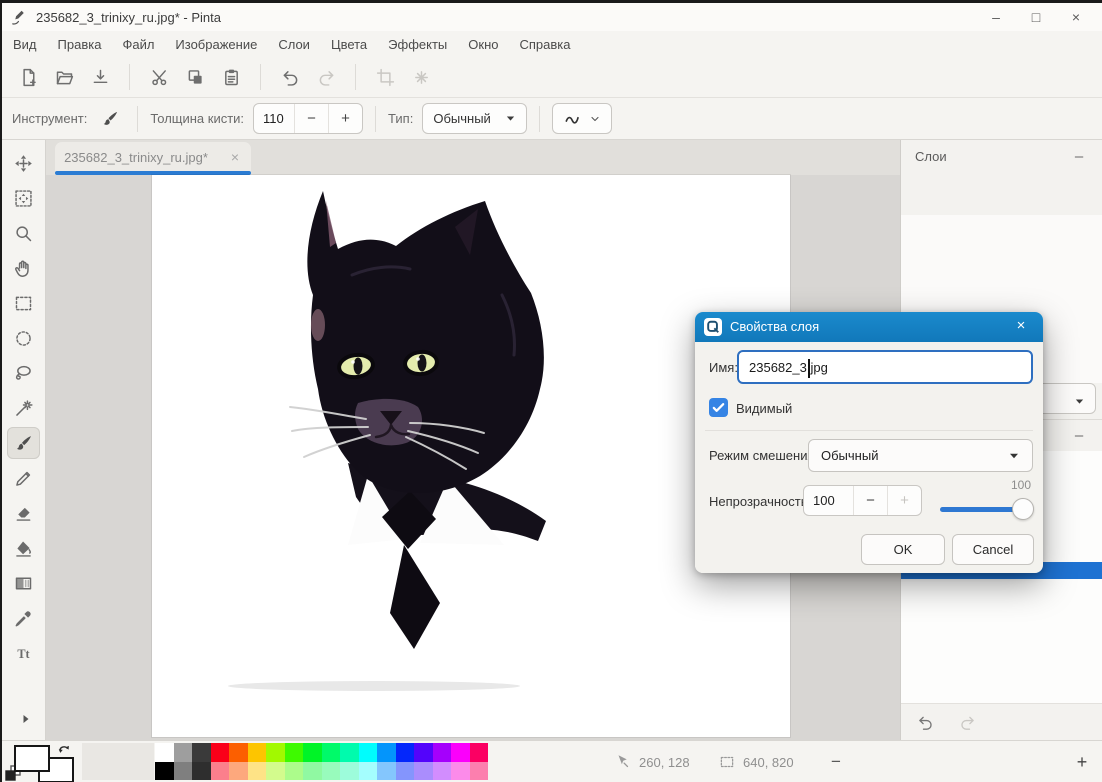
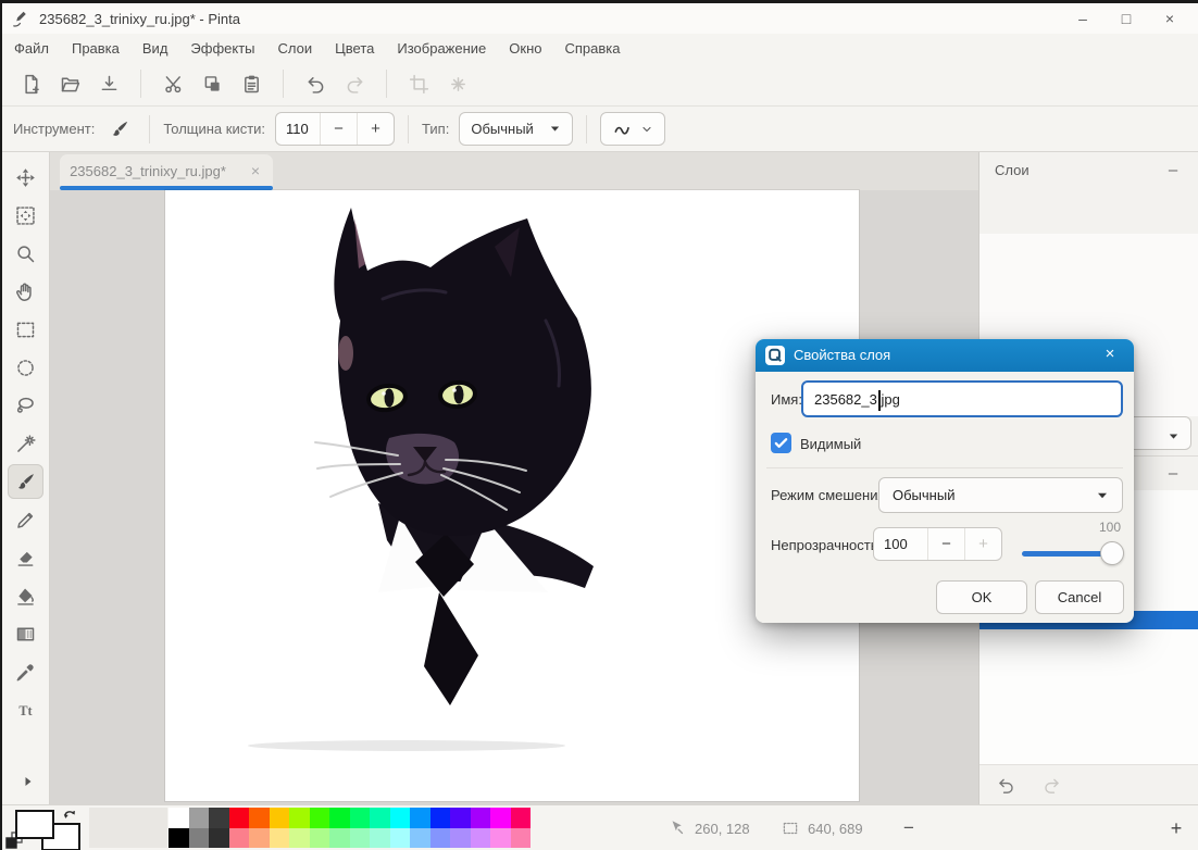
  235682_3_trinixy_ru.jpg* - Pinta
  –
  □
  ×
- Вид
+ Файл
  Правка
- Файл
+ Вид
- Изображение
+ Эффекты
  Слои
  Цвета
- Эффекты
+ Изображение
  Окно
  Справка
  Инструмент:
  Толщина кисти:
  110
  −
  +
  Тип:
  Обычный
  Tt
  235682_3_trinixy_ru.jpg*
  ×
  Слои
  –
  –
  Свойства слоя
  ×
  Имя
  235682_3jpg
  Видимый
  Режим смешени
  Обычный
  Непрозрачност
  100
  −
  +
  100
  OK
  Cancel
  260, 128
- 640, 820
+ 640, 689
  −
  +
